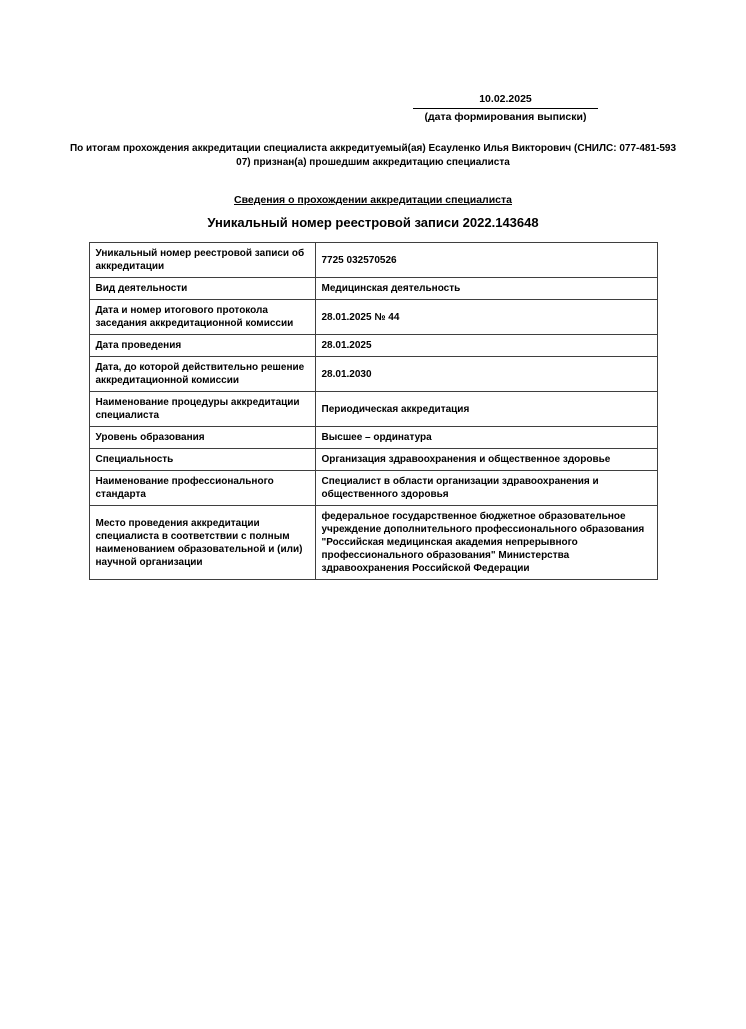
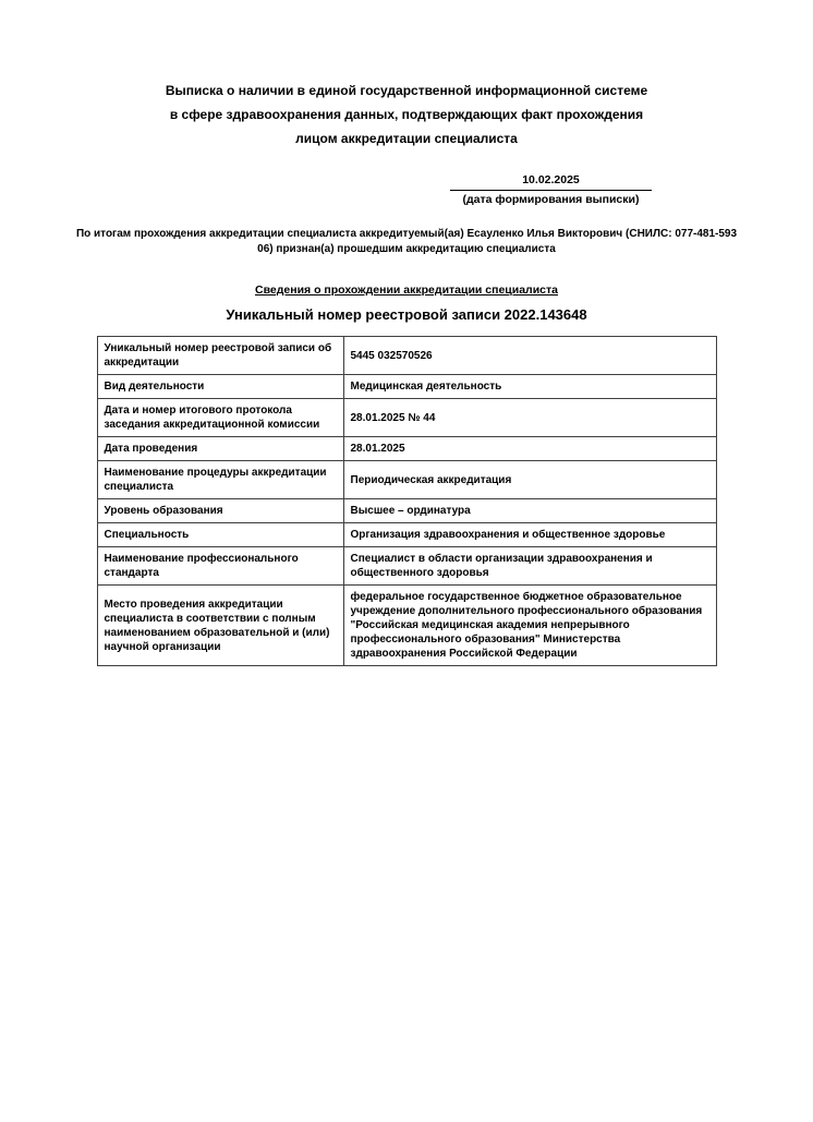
+ Выписка о наличии в единой государственной информационной системе в сфере здравоохранения данных, подтверждающих факт прохождения лицом аккредитации специалиста
  10.02.2025
  (дата формирования выписки)
- По итогам прохождения аккредитации специалиста аккредитуемый(ая) Есауленко Илья Викторович (СНИЛС: 077-481-593 07) признан(а) прошедшим аккредитацию специалиста
+ По итогам прохождения аккредитации специалиста аккредитуемый(ая) Есауленко Илья Викторович (СНИЛС: 077-481-593 06) признан(а) прошедшим аккредитацию специалиста
  Сведения о прохождении аккредитации специалиста
  Уникальный номер реестровой записи 2022.143648
- Уникальный номер реестровой записи об аккредитации	7725 032570526
+ Уникальный номер реестровой записи об аккредитации	5445 032570526
  Вид деятельности	Медицинская деятельность
  Дата и номер итогового протокола заседания аккредитационной комиссии	28.01.2025 № 44
  Дата проведения	28.01.2025
- Дата, до которой действительно решение аккредитационной комиссии	28.01.2030
  Наименование процедуры аккредитации специалиста	Периодическая аккредитация
  Уровень образования	Высшее – ординатура
  Специальность	Организация здравоохранения и общественное здоровье
  Наименование профессионального стандарта	Специалист в области организации здравоохранения и общественного здоровья
  Место проведения аккредитации специалиста в соответствии с полным наименованием образовательной и (или) научной организации	федеральное государственное бюджетное образовательное учреждение дополнительного профессионального образования "Российская медицинская академия непрерывного профессионального образования" Министерства здравоохранения Российской Федерации
